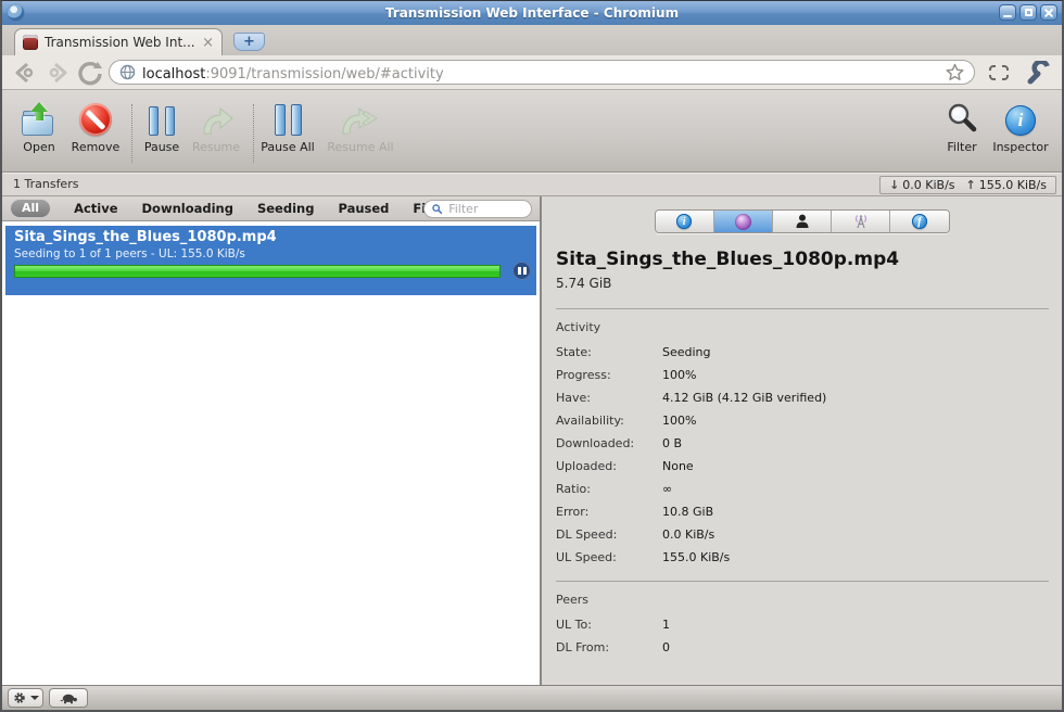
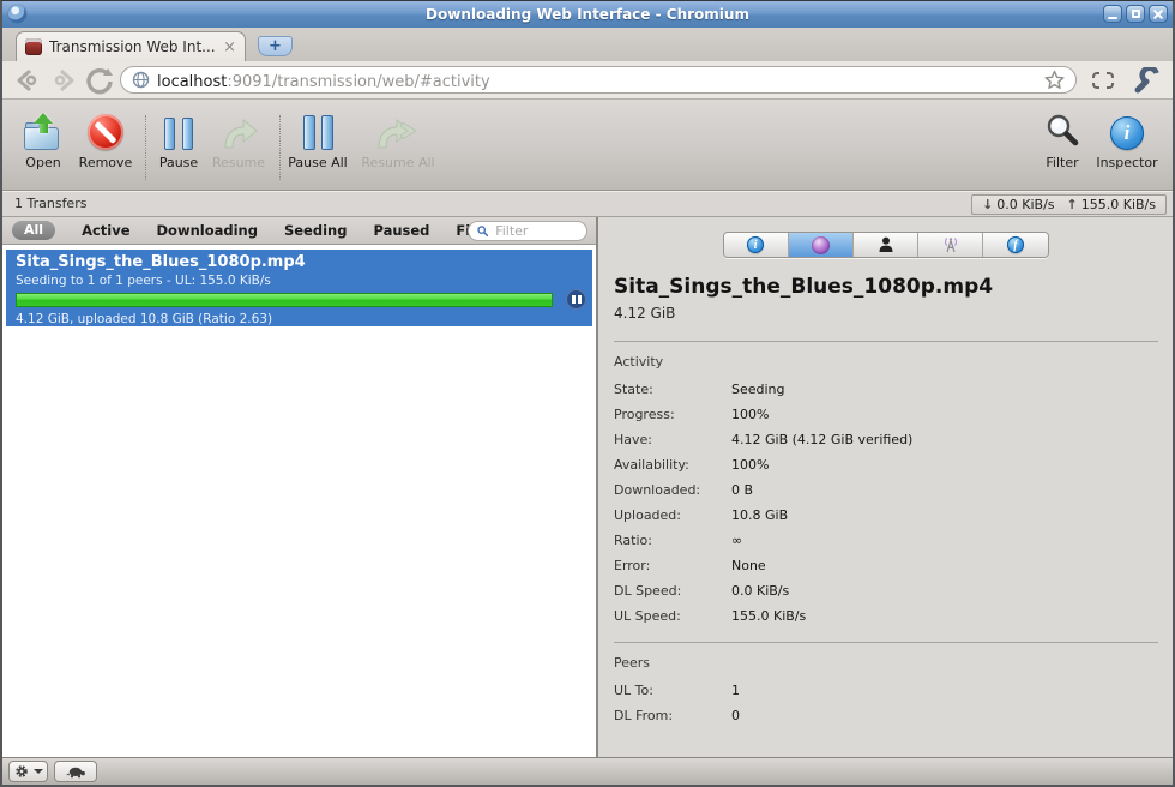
- Transmission Web Interface - Chromium
+ Downloading Web Interface - Chromium
  Transmission Web Int...
  ×
  +
  localhost:9091/transmission/web/#activity
  Open
  Remove
  Pause
  Resume
  Pause All
  Resume All
  Filter
  i
  Inspector
  1 Transfers
  ↓ 0.0 KiB/s
  ↑ 155.0 KiB/s
  All
  Active
  Downloading
  Seeding
  Paused
  Filter
  Sita_Sings_the_Blues_1080p.mp4
  Seeding to 1 of 1 peers - UL: 155.0 KiB/s
+ 4.12 GiB, uploaded 10.8 GiB (Ratio 2.63)
  i
  f
  Sita_Sings_the_Blues_1080p.mp4
- 5.74 GiB
+ 4.12 GiB
  Activity
  State: Seeding
  Progress: 100%
  Have: 4.12 GiB (4.12 GiB verified)
  Availability: 100%
  Downloaded: 0 B
- Uploaded: None
+ Uploaded: 10.8 GiB
  Ratio: ∞
- Error: 10.8 GiB
+ Error: None
  DL Speed: 0.0 KiB/s
  UL Speed: 155.0 KiB/s
  Peers
  UL To: 1
  DL From: 0
